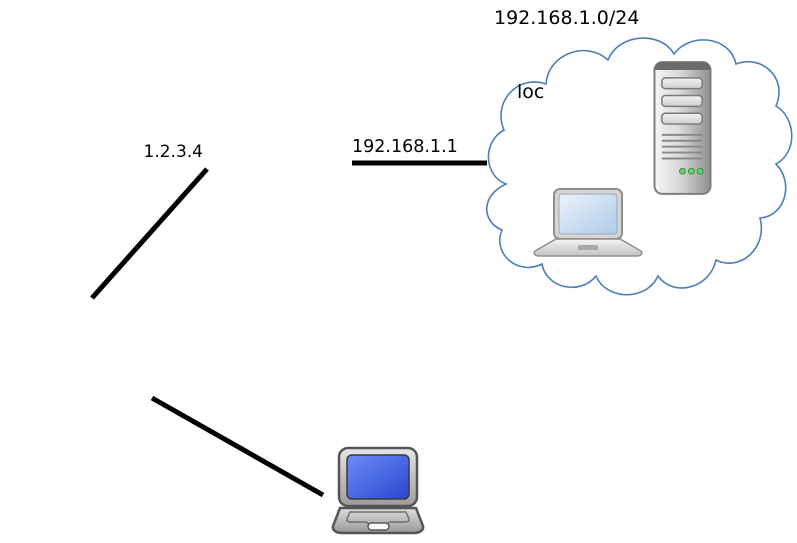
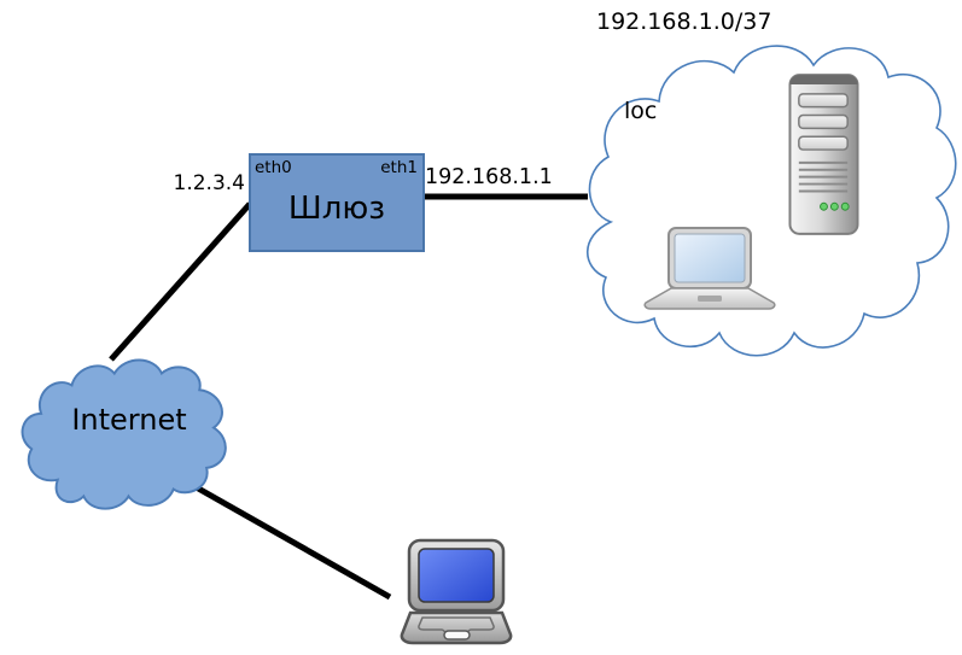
+ eth0
+ eth1
+ Шлюз
+ Internet
- 192.168.1.0/24
+ 192.168.1.0/37
  loc
  1.2.3.4
  192.168.1.1
